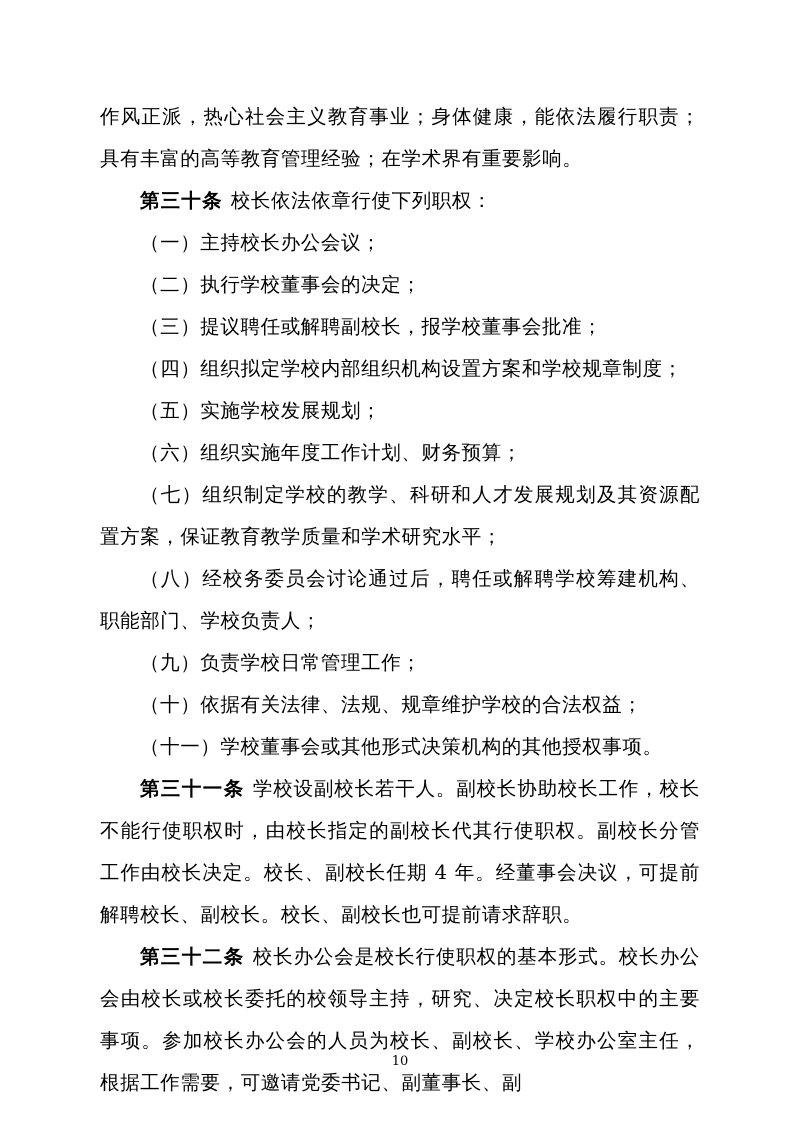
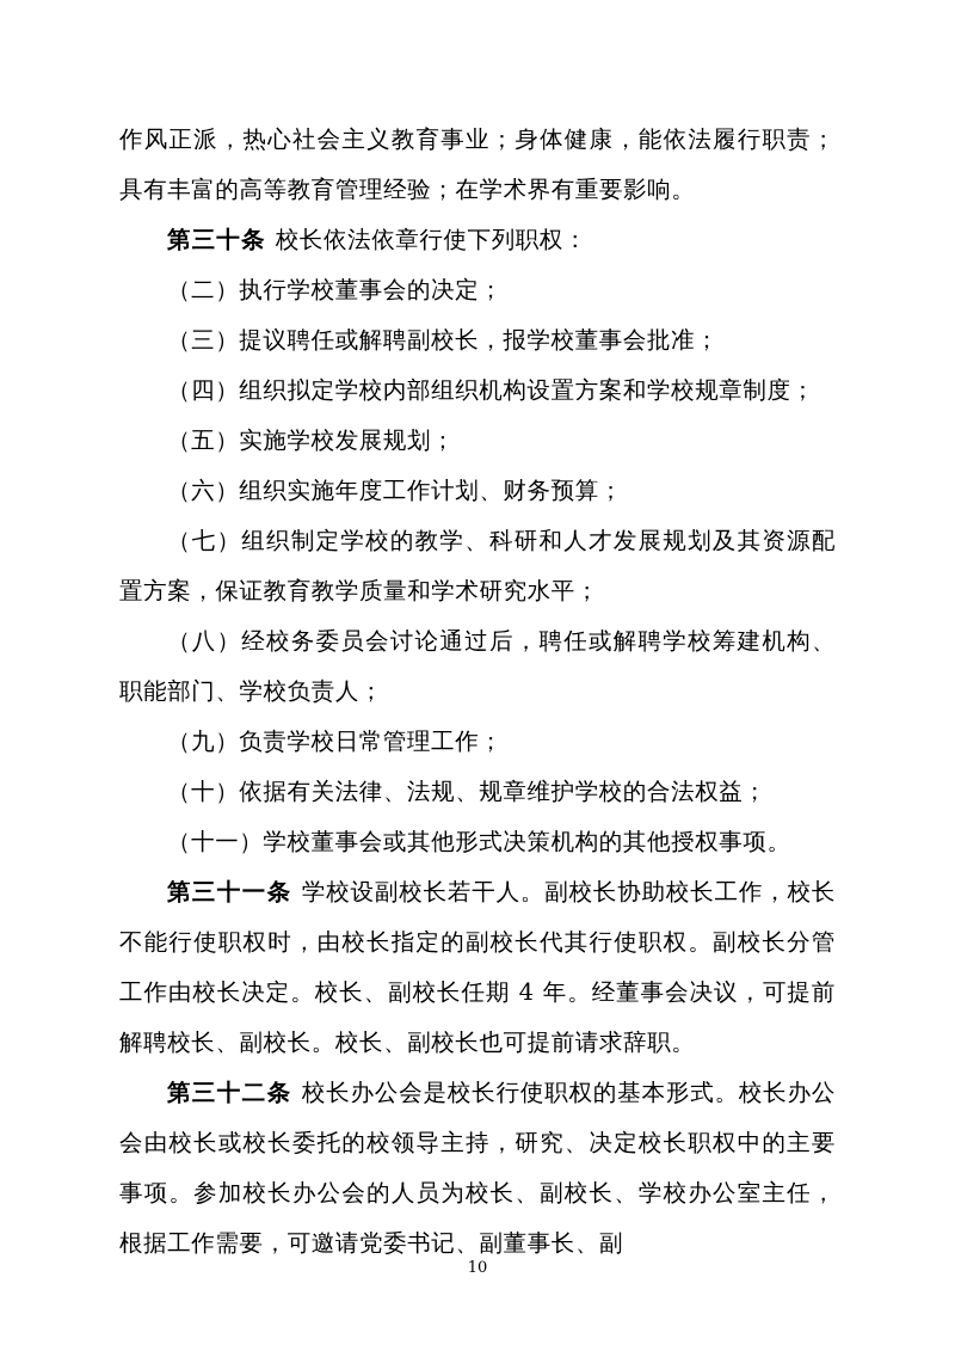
  作风正派，热心社会主义教育事业；身体健康，能依法履行职责；具有丰富的高等教育管理经验；在学术界有重要影响。
  第三十条 校长依法依章行使下列职权：
- （一）主持校长办公会议；
  （二）执行学校董事会的决定；
  （三）提议聘任或解聘副校长，报学校董事会批准；
  （四）组织拟定学校内部组织机构设置方案和学校规章制度；
  （五）实施学校发展规划；
  （六）组织实施年度工作计划、财务预算；
  （七）组织制定学校的教学、科研和人才发展规划及其资源配置方案，保证教育教学质量和学术研究水平；
  （八）经校务委员会讨论通过后，聘任或解聘学校筹建机构、职能部门、学校负责人；
  （九）负责学校日常管理工作；
  （十）依据有关法律、法规、规章维护学校的合法权益；
  （十一）学校董事会或其他形式决策机构的其他授权事项。
  第三十一条 学校设副校长若干人。副校长协助校长工作，校长不能行使职权时，由校长指定的副校长代其行使职权。副校长分管工作由校长决定。校长、副校长任期 4 年。经董事会决议，可提前解聘校长、副校长。校长、副校长也可提前请求辞职。
  第三十二条 校长办公会是校长行使职权的基本形式。校长办公会由校长或校长委托的校领导主持，研究、决定校长职权中的主要事项。参加校长办公会的人员为校长、副校长、学校办公室主任，根据工作需要，可邀请党委书记、副董事长、副
  10
